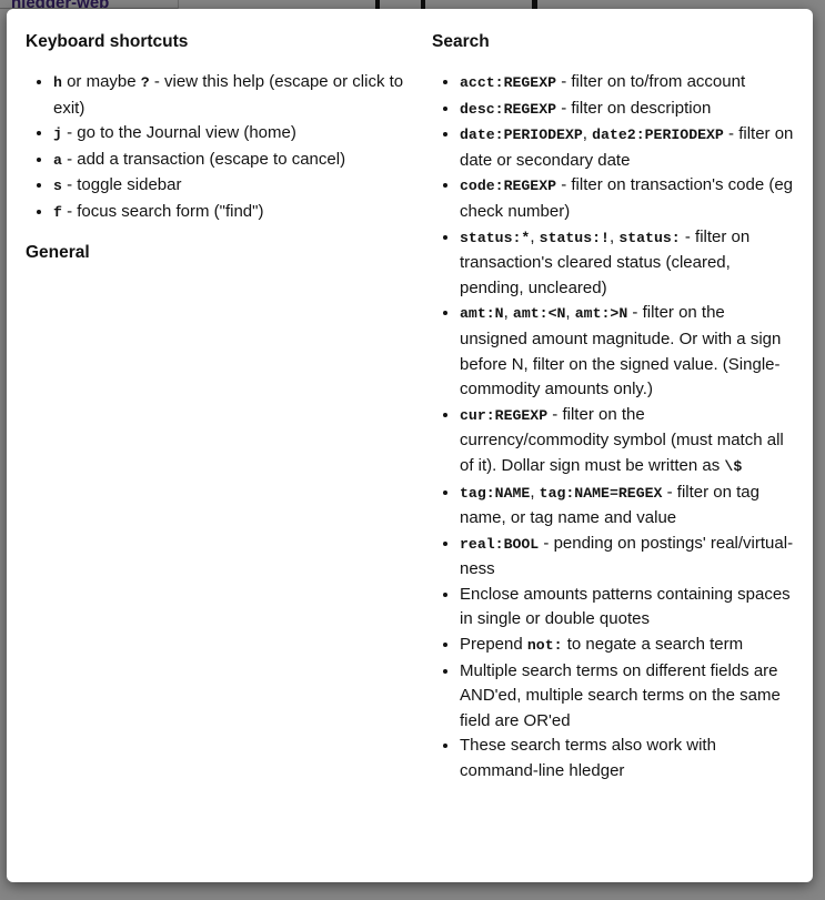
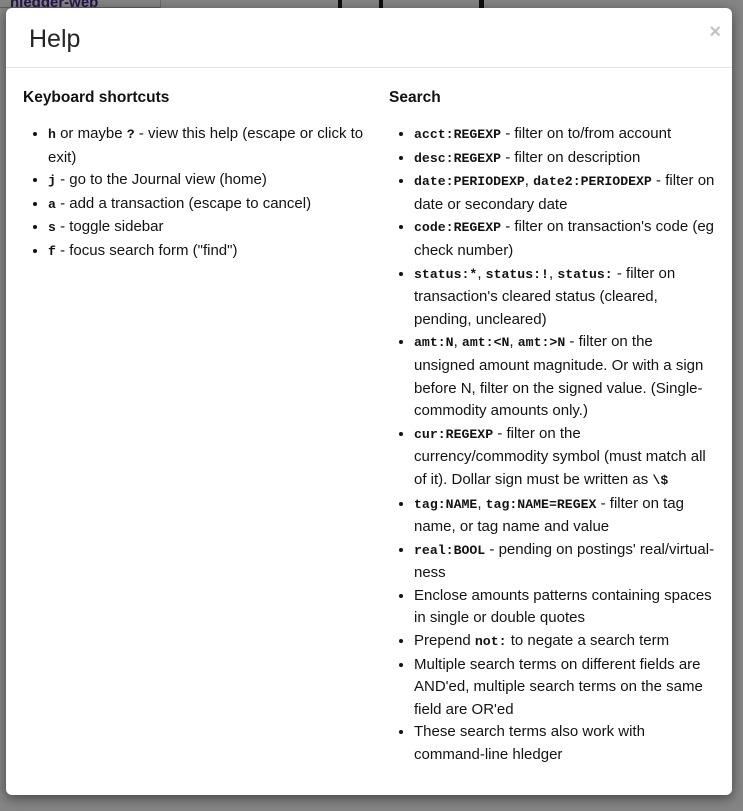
  hledger-web
+ ×
+ Help
  Keyboard shortcuts
  h or maybe ? - view this help (escape or click to exit)
  j - go to the Journal view (home)
  a - add a transaction (escape to cancel)
  s - toggle sidebar
  f - focus search form ("find")
- General
  Search
  acct:REGEXP - filter on to/from account
  desc:REGEXP - filter on description
  date:PERIODEXP, date2:PERIODEXP - filter on date or secondary date
  code:REGEXP - filter on transaction's code (eg check number)
  status:*, status:!, status: - filter on transaction's cleared status (cleared, pending, uncleared)
  amt:N, amt:<N, amt:>N - filter on the unsigned amount magnitude. Or with a sign before N, filter on the signed value. (Single-commodity amounts only.)
  cur:REGEXP - filter on the currency/commodity symbol (must match all of it). Dollar sign must be written as \$
  tag:NAME, tag:NAME=REGEX - filter on tag name, or tag name and value
  real:BOOL - pending on postings' real/virtual-ness
  Enclose amounts patterns containing spaces in single or double quotes
  Prepend not: to negate a search term
  Multiple search terms on different fields are AND'ed, multiple search terms on the same field are OR'ed
  These search terms also work with command-line hledger
